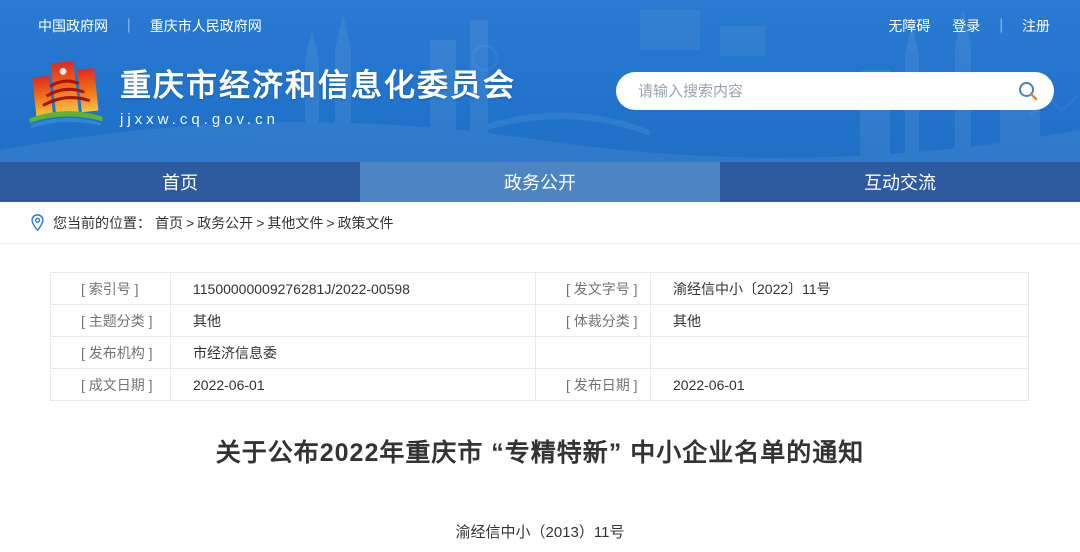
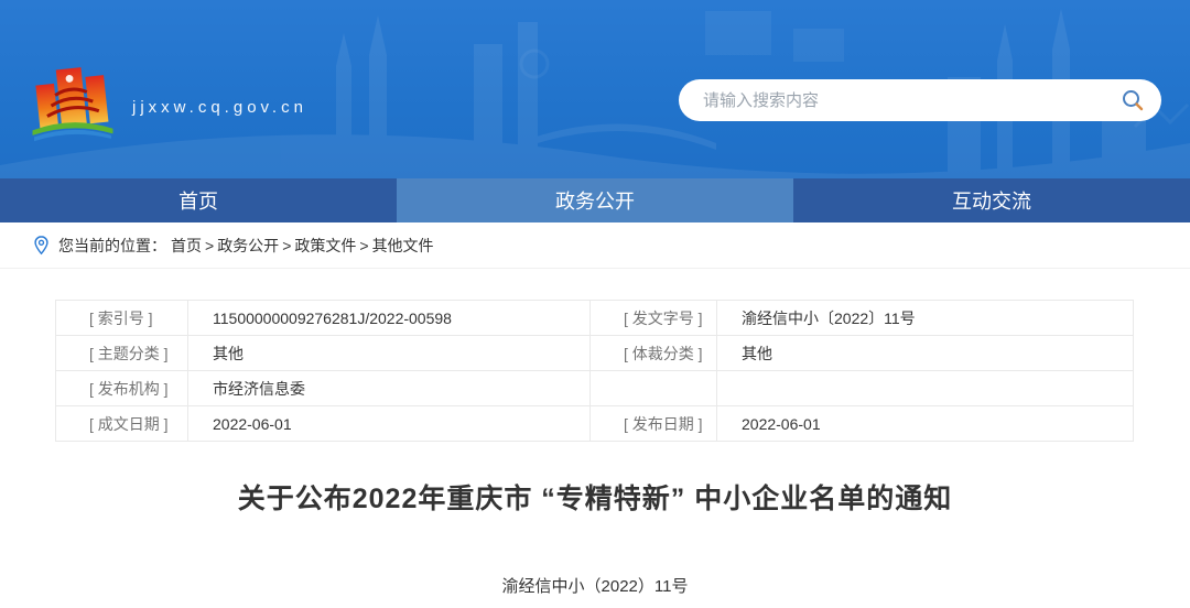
- 中国政府网 ｜ 重庆市人民政府网
- 无障碍 登录 ｜ 注册
- 重庆市经济和信息化委员会
  jjxxw.cq.gov.cn
  请输入搜索内容
  首页
  政务公开
  互动交流
  您当前的位置：
  首页
  >
  政务公开
  >
- 其他文件
+ 政策文件
  >
- 政策文件
+ 其他文件
  [ 索引号 ]	11500000009276281J/2022-00598	[ 发文字号 ]	渝经信中小〔2022〕11号
  [ 主题分类 ]	其他	[ 体裁分类 ]	其他
  [ 发布机构 ]	市经济信息委
  [ 成文日期 ]	2022-06-01	[ 发布日期 ]	2022-06-01
  关于公布2022年重庆市 “专精特新” 中小企业名单的通知
- 渝经信中小（2013）11号
+ 渝经信中小（2022）11号
